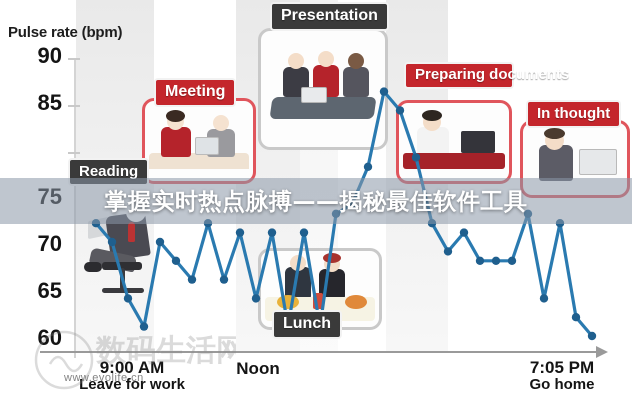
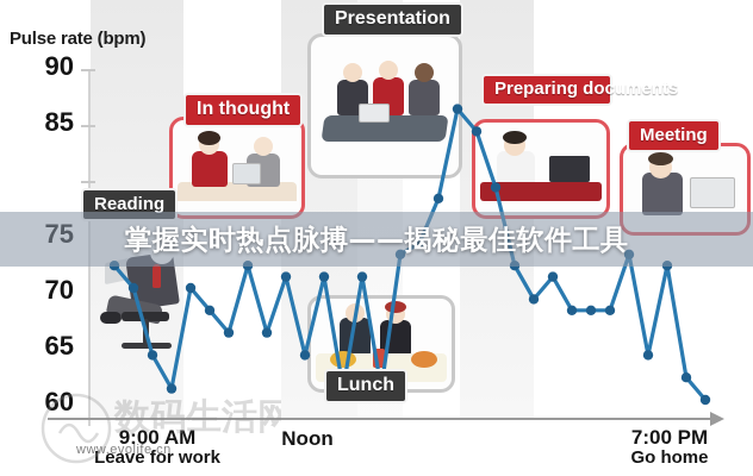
  Pulse rate (bpm)
  90
  85
  75
  70
  65
  60
  9:00 AM
  Leave for work
  Noon
- 7:05 PM
+ 7:00 PM
  Go home
  Reading
- Meeting
+ In thought
  Presentation
  Preparing documents
- In thought
+ Meeting
  Lunch
  数码生活网
  www.evolife.cn
  掌握实时热点脉搏——揭秘最佳软件工具
